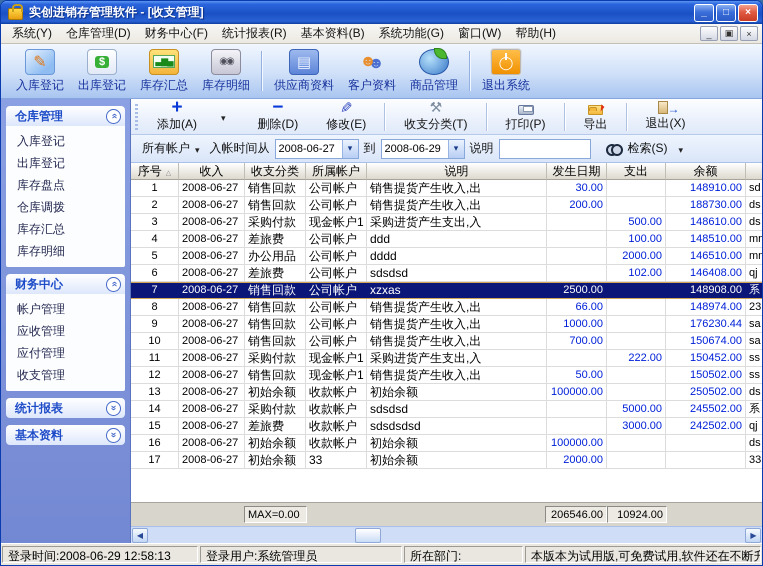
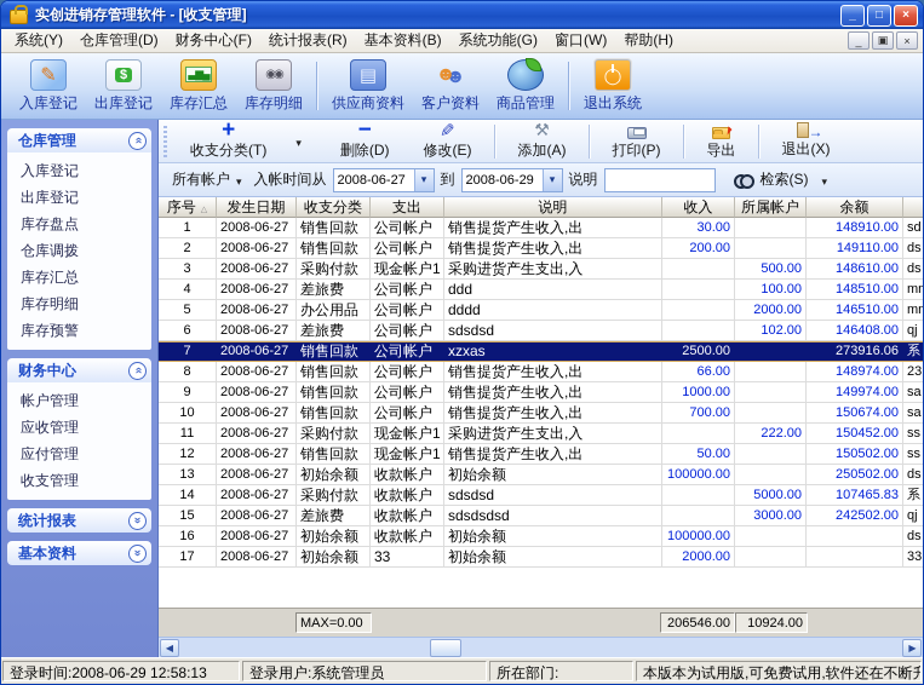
  实创进销存管理软件 - [收支管理]
  _
  □
  ×
  系统(Y)
  仓库管理(D)
  财务中心(F)
  统计报表(R)
  基本资料(B)
  系统功能(G)
  窗口(W)
  帮助(H)
  _
  ▣
  ×
  入库登记
  出库登记
  库存汇总
  库存明细
  供应商资料
  客户资料
  商品管理
  退出系统
  仓库管理
  入库登记
  出库登记
  库存盘点
  仓库调拨
  库存汇总
  库存明细
+ 库存预警
  财务中心
  帐户管理
  应收管理
  应付管理
  收支管理
  统计报表
  基本资料
- 添加(A)
+ 收支分类(T)
  删除(D)
  修改(E)
- 收支分类(T)
+ 添加(A)
  打印(P)
  导出
  退出(X)
  所有帐户
  入帐时间从
  2008-06-27
  到
  2008-06-29
  说明
  检索(S)
  序号
- 收入
+ 发生日期
  收支分类
- 所属帐户
+ 支出
  说明
- 发生日期
+ 收入
- 支出
+ 所属帐户
  余额
  1
  2008-06-27
  销售回款
  公司帐户
  销售提货产生收入,出
  30.00
  148910.00
  sd
  2
  2008-06-27
  销售回款
  公司帐户
  销售提货产生收入,出
  200.00
- 188730.00
+ 149110.00
  ds
  3
  2008-06-27
  采购付款
  现金帐户1
  采购进货产生支出,入
  500.00
  148610.00
  ds
  4
  2008-06-27
  差旅费
  公司帐户
  ddd
  100.00
  148510.00
  5
  2008-06-27
  办公用品
  公司帐户
  dddd
  2000.00
  146510.00
  6
  2008-06-27
  差旅费
  公司帐户
  sdsdsd
  102.00
  146408.00
  qj
  7
  2008-06-27
  销售回款
  公司帐户
  xzxas
  2500.00
- 148908.00
+ 273916.06
  系
  8
  2008-06-27
  销售回款
  公司帐户
  销售提货产生收入,出
  66.00
  148974.00
  23
  9
  2008-06-27
  销售回款
  公司帐户
  销售提货产生收入,出
  1000.00
- 176230.44
+ 149974.00
  sa
  10
  2008-06-27
  销售回款
  公司帐户
  销售提货产生收入,出
  700.00
  150674.00
  sa
  11
  2008-06-27
  采购付款
  现金帐户1
  采购进货产生支出,入
  222.00
  150452.00
  ss
  12
  2008-06-27
  销售回款
  现金帐户1
  销售提货产生收入,出
  50.00
  150502.00
  ss
  13
  2008-06-27
  初始余额
  收款帐户
  初始余额
  100000.00
  250502.00
  ds
  14
  2008-06-27
  采购付款
  收款帐户
  sdsdsd
  5000.00
- 245502.00
+ 107465.83
  系
  15
  2008-06-27
  差旅费
  收款帐户
  sdsdsdsd
  3000.00
  242502.00
  qj
  16
  2008-06-27
  初始余额
  收款帐户
  初始余额
  100000.00
  ds
  17
  2008-06-27
  初始余额
  33
  初始余额
  2000.00
  33
  MAX=0.00
  206546.00
  10924.00
  登录时间:2008-06-29 12:58:13
  登录用户:系统管理员
  所在部门:
  本版本为试用版,可免费试用,软件还在不断升
